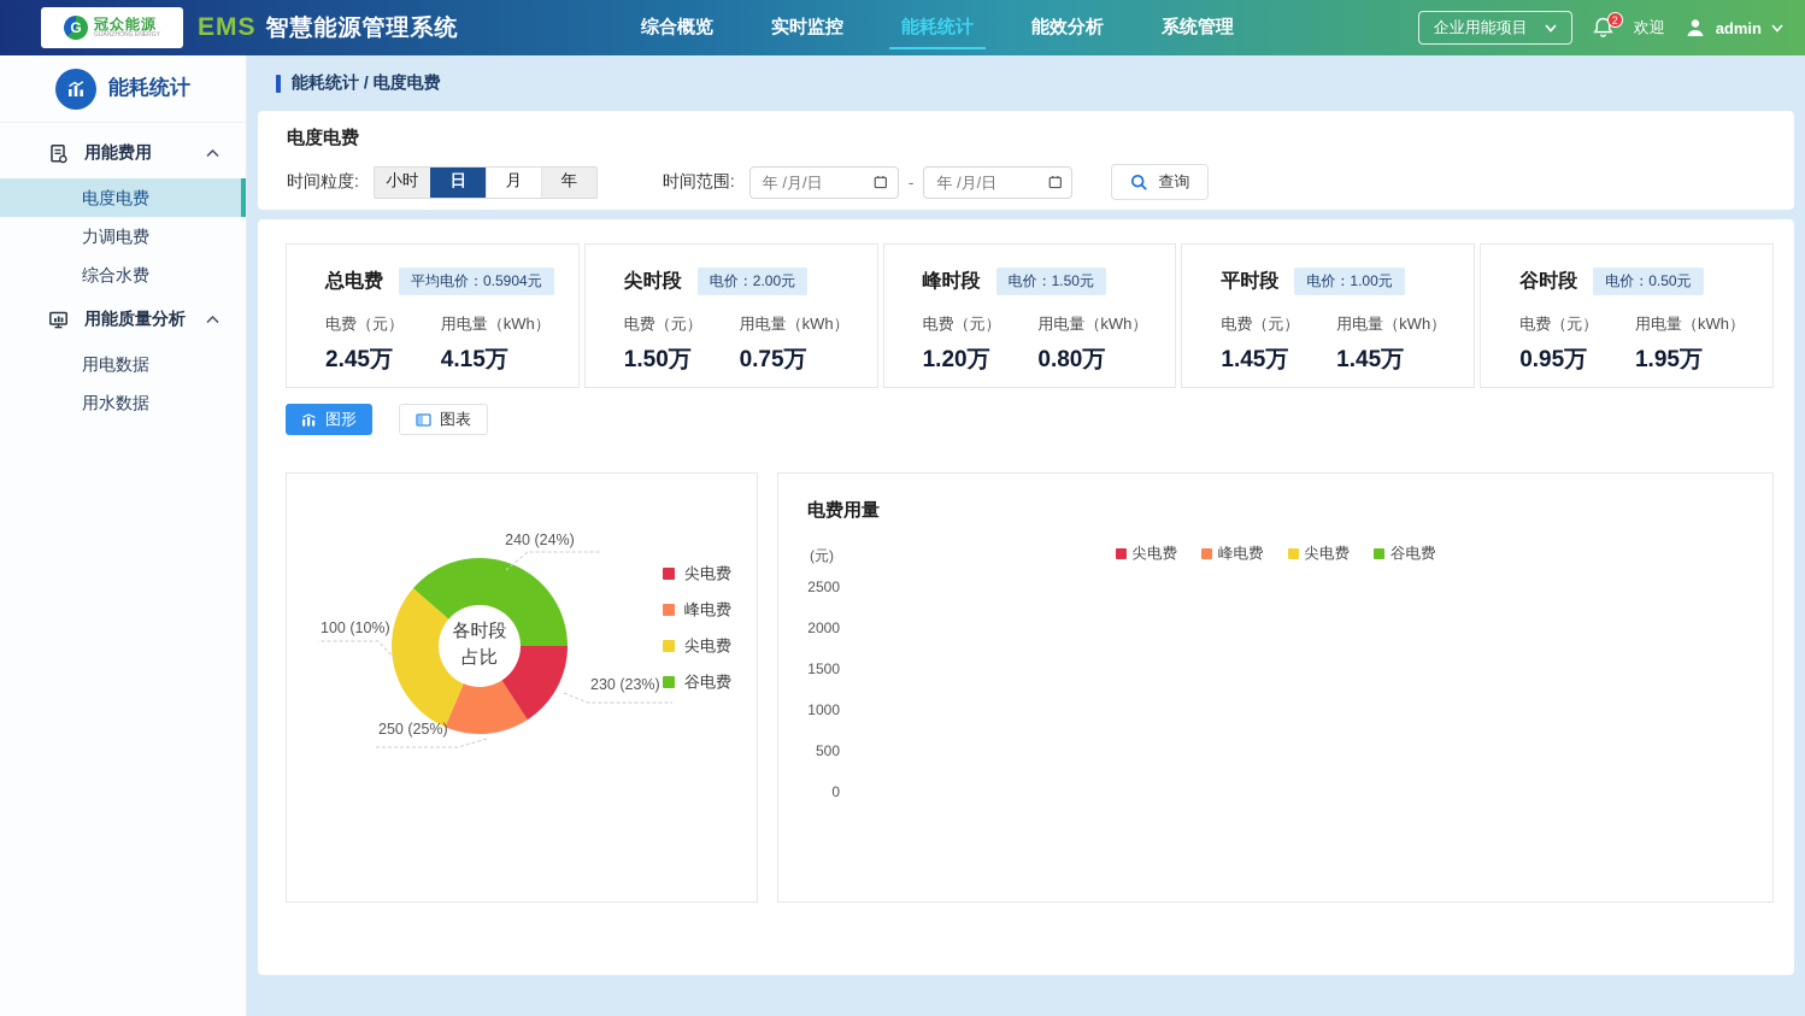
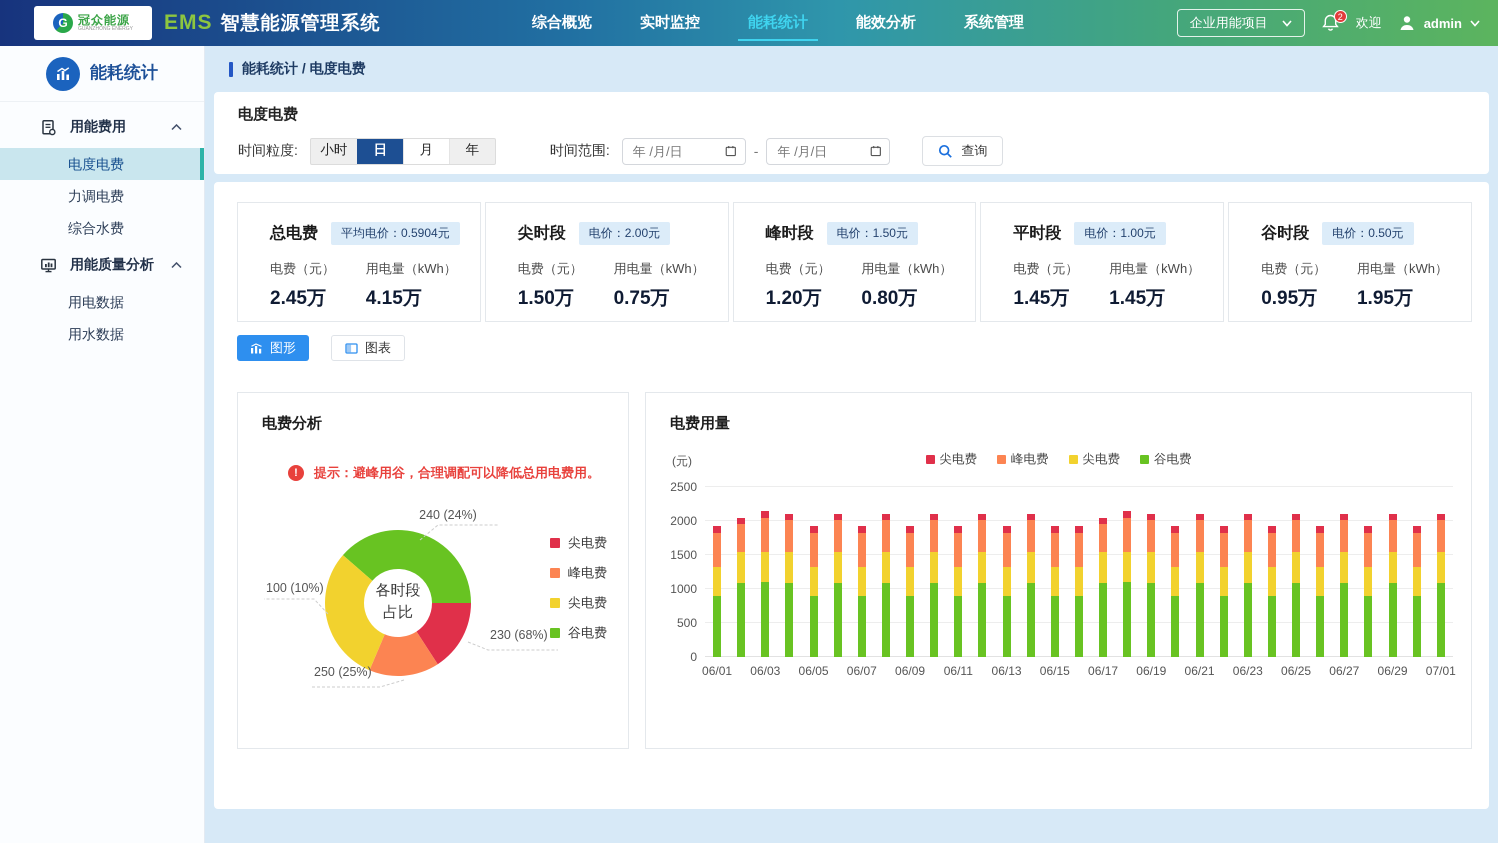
  G
  冠众能源
  EMS
  智慧能源管理系统
  综合概览
  实时监控
  能耗统计
  能效分析
  系统管理
  企业用能项目
  2
  欢迎
  admin
  能耗统计
  用能费用
  电度电费
  力调电费
  综合水费
  用能质量分析
  用电数据
  用水数据
  能耗统计 / 电度电费
  电度电费
  时间粒度:
  小时
  日
  月
  年
  时间范围:
  年 /月/日
  -
  年 /月/日
  查询
  总电费
  平均电价：0.5904元
  电费（元）
  2.45万
  用电量（kWh）
  4.15万
  尖时段
  电价：2.00元
  电费（元）
  1.50万
  用电量（kWh）
  0.75万
  峰时段
  电价：1.50元
  电费（元）
  1.20万
  用电量（kWh）
  0.80万
  平时段
  电价：1.00元
  电费（元）
  1.45万
  用电量（kWh）
  1.45万
  谷时段
  电价：0.50元
  电费（元）
  0.95万
  用电量（kWh）
  1.95万
  图形
  图表
+ 电费分析
+ 提示：避峰用谷，合理调配可以降低总用电费用。
  各时段
  占比
  240 (24%)
- 230 (23%)
+ 230 (68%)
  250 (25%)
  100 (10%)
  尖电费
  峰电费
  尖电费
  谷电费
  电费用量
  (元)
  尖电费
  峰电费
  尖电费
  谷电费
  0
  500
  1000
  1500
  2000
  2500
+ 06/01
+ 06/03
+ 06/05
+ 06/07
+ 06/09
+ 06/11
+ 06/13
+ 06/15
+ 06/17
+ 06/19
+ 06/21
+ 06/23
+ 06/25
+ 06/27
+ 06/29
+ 07/01
